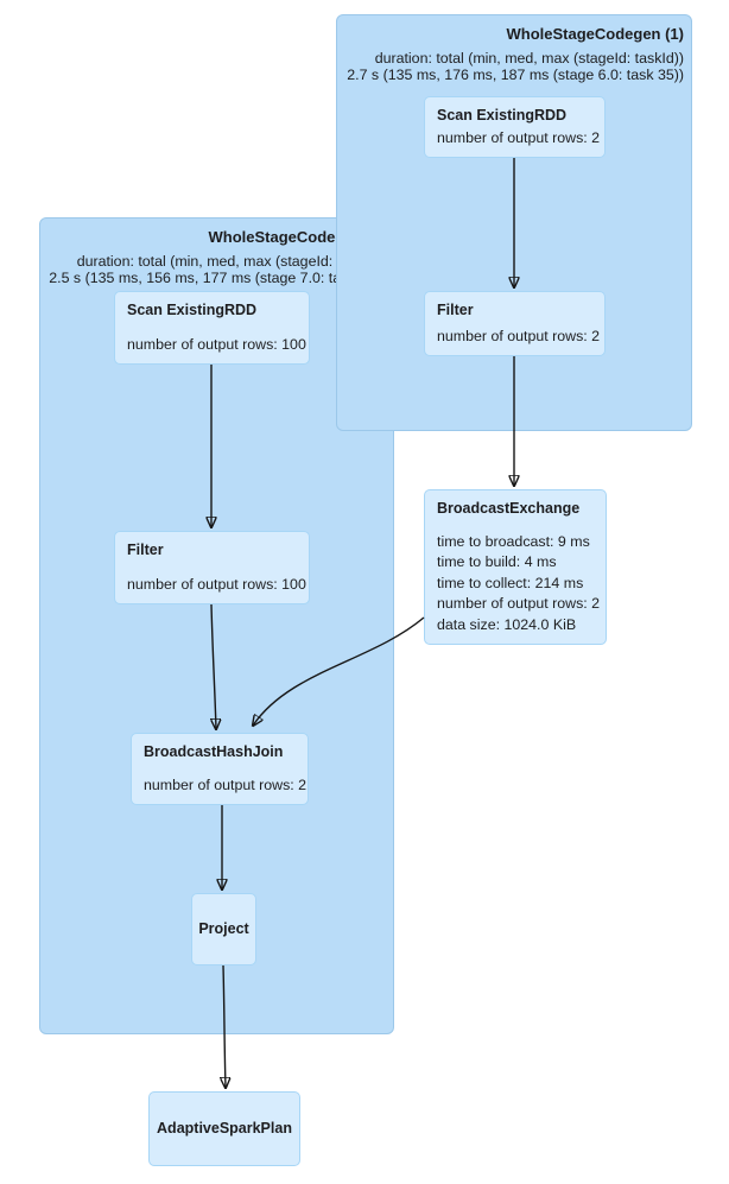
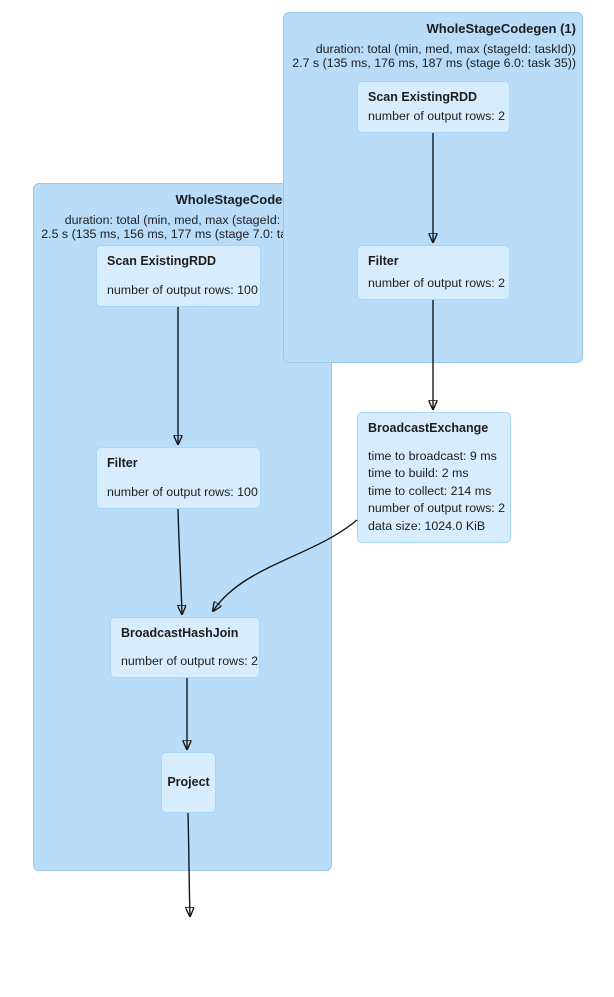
  WholeStageCode
  duration: total (min, med, max (stageId:
  2.5 s (135 ms, 156 ms, 177 ms (stage 7.0: t
  WholeStageCodegen (1)
  duration: total (min, med, max (stageId: taskId))
  2.7 s (135 ms, 176 ms, 187 ms (stage 6.0: task 35))
  Scan ExistingRDD
  number of output rows:
  Filter
  number of output rows:
  BroadcastExchange
  time to broadcast: 9 ms
- time to build: 4 ms
+ time to build: 2 ms
  time to collect: 214 ms
  number of output rows:
  data size: 1024.0 KiB
  Scan ExistingRDD
  number of output rows: 10
  Filter
  number of output rows: 10
  BroadcastHashJoin
  number of output rows:
  Project
- AdaptiveSparkPlan
